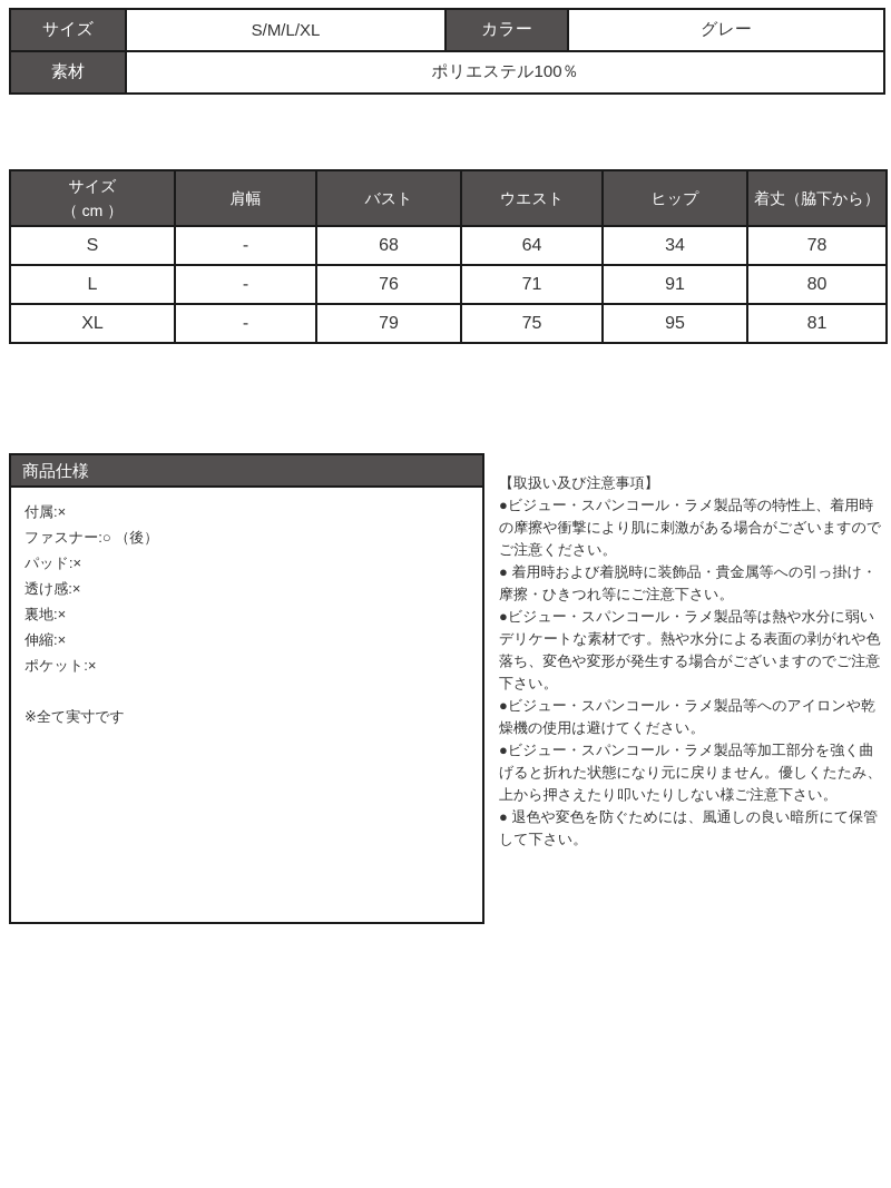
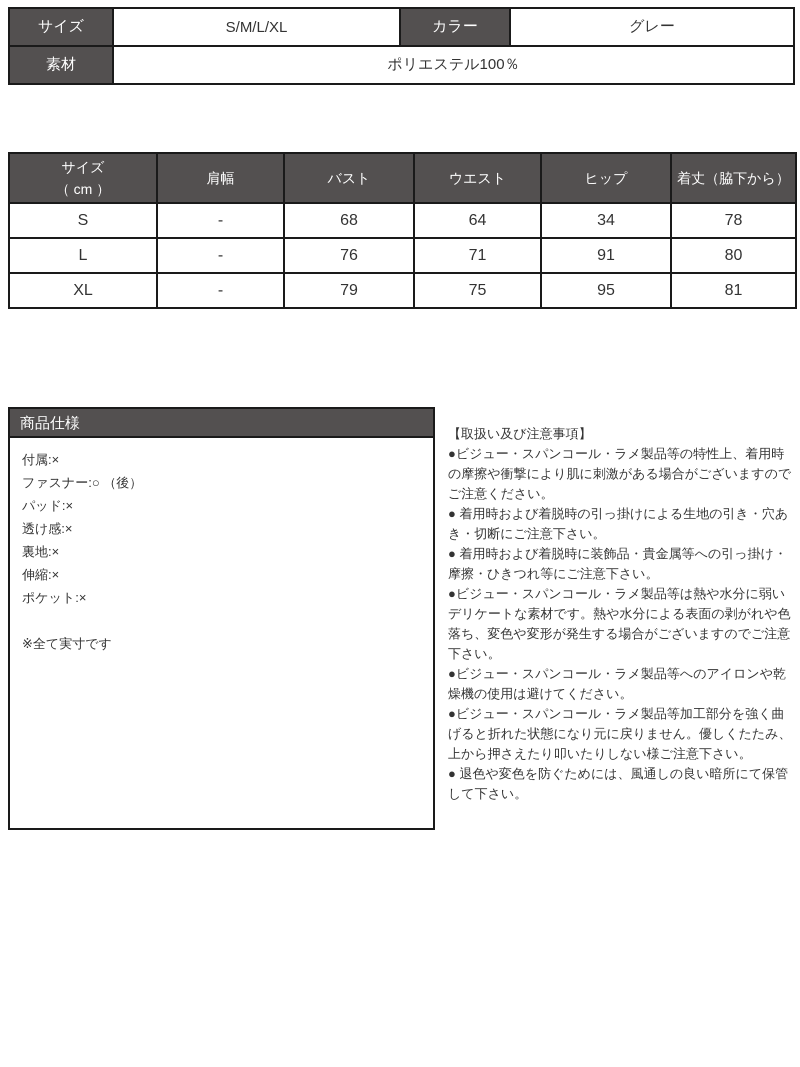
  サイズ	S/M/L/XL	カラー	グレー
  素材	ポリエステル100％
  サイズ （ cm ）	肩幅	バスト	ウエスト	ヒップ	着丈（脇下から）
  S	-	68	64	34	78
  L	-	76	71	91	80
  XL	-	79	75	95	81
  商品仕様
  付属:×
  ファスナー:○ （後）
  パッド:×
  透け感:×
  裏地:×
  伸縮:×
  ポケット:×
  ※全て実寸です
  【取扱い及び注意事項】
  ●ビジュー・スパンコール・ラメ製品等の特性上、着用時の摩擦や衝撃により肌に刺激がある場合がございますのでご注意ください。
+ ● 着用時および着脱時の引っ掛けによる生地の引き・穴あき・切断にご注意下さい。
  ● 着用時および着脱時に装飾品・貴金属等への引っ掛け・摩擦・ひきつれ等にご注意下さい。
  ●ビジュー・スパンコール・ラメ製品等は熱や水分に弱いデリケートな素材です。熱や水分による表面の剥がれや色落ち、変色や変形が発生する場合がございますのでご注意下さい。
  ●ビジュー・スパンコール・ラメ製品等へのアイロンや乾燥機の使用は避けてください。
  ●ビジュー・スパンコール・ラメ製品等加工部分を強く曲げると折れた状態になり元に戻りません。優しくたたみ、上から押さえたり叩いたりしない様ご注意下さい。
  ● 退色や変色を防ぐためには、風通しの良い暗所にて保管して下さい。
